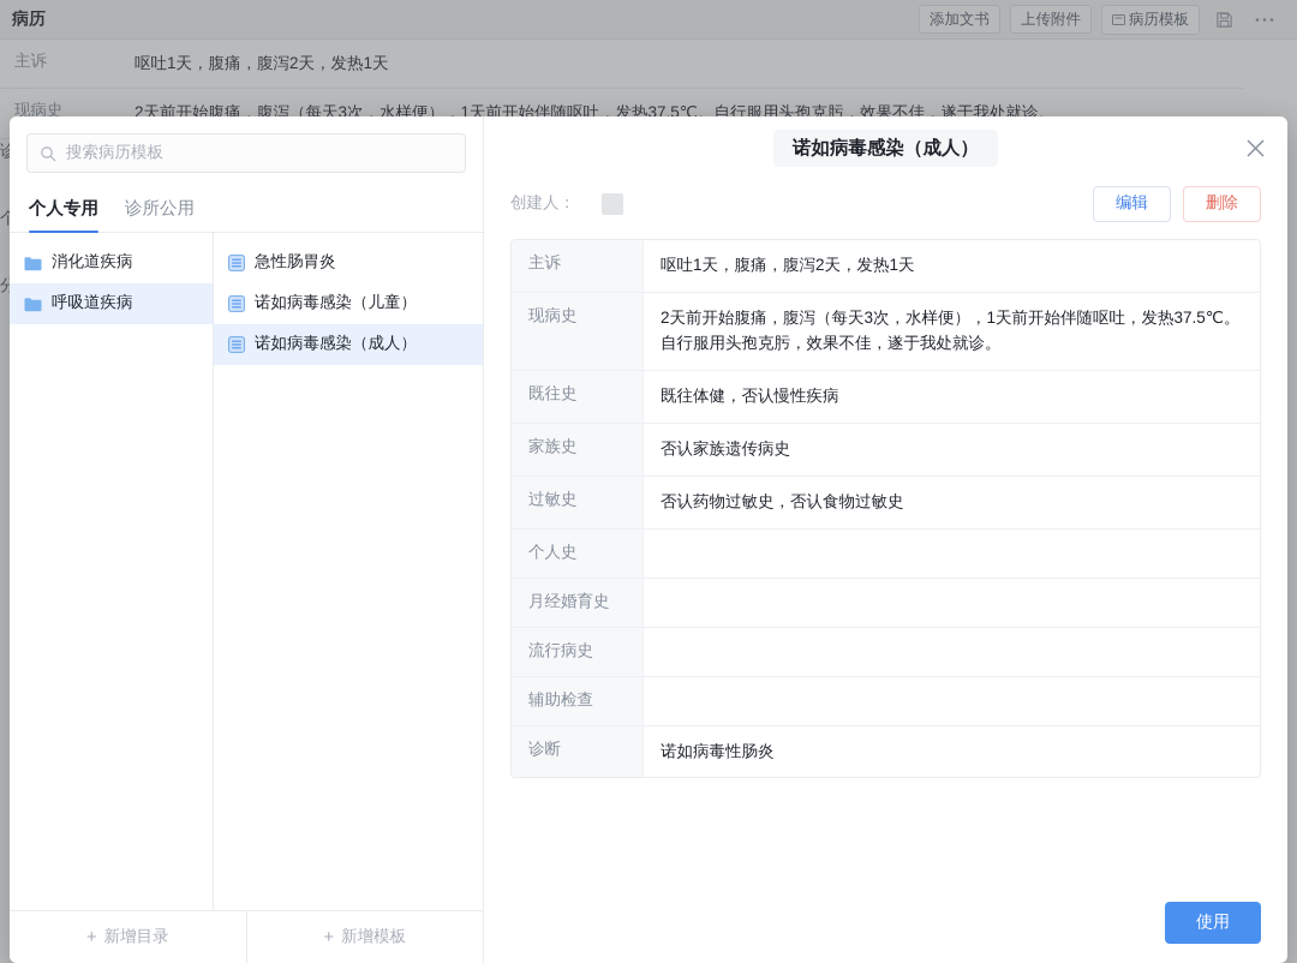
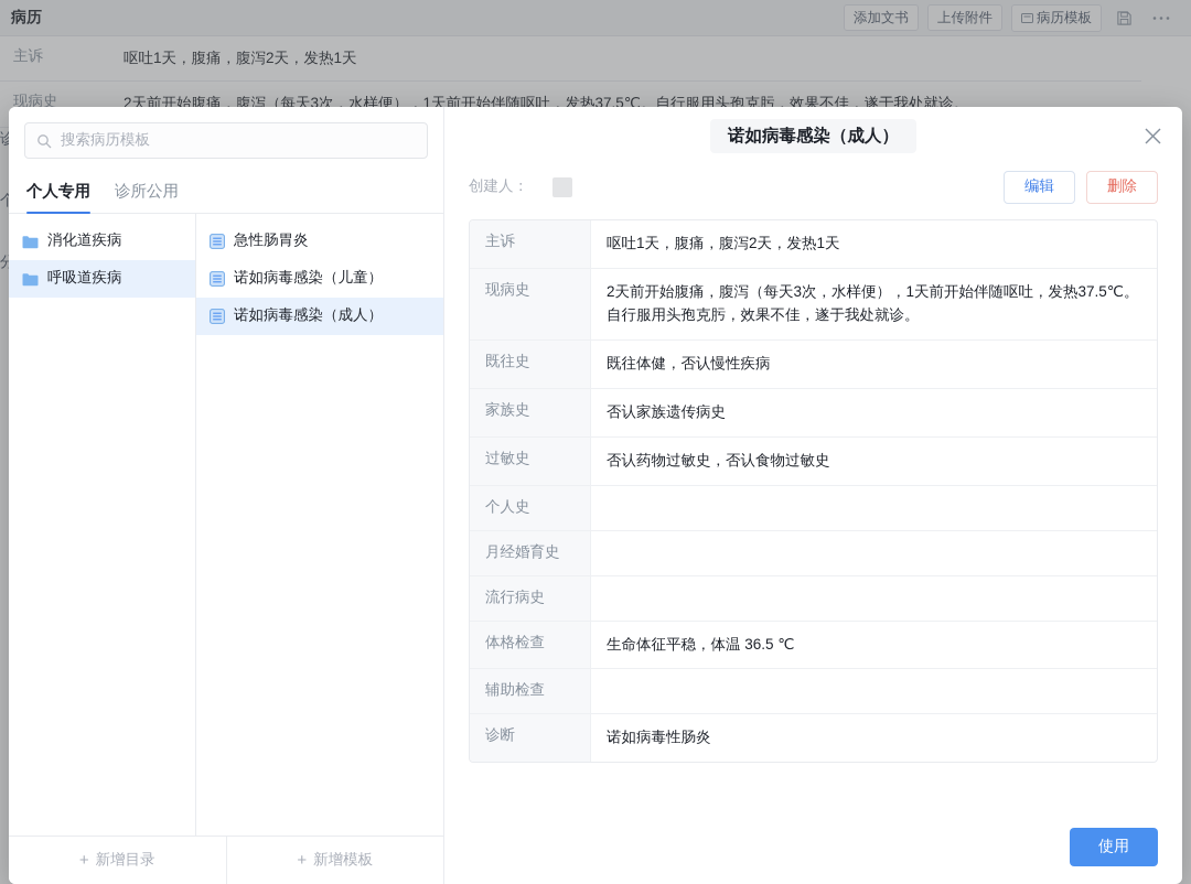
  病历
  添加文书
  上传附件
  病历模板
  主诉
  呕吐1天，腹痛，腹泻2天，发热1天
  现病史
  2天前开始腹痛，腹泻（每天3次，水样便），1天前开始伴随呕吐，发热37.5℃。自行服用头孢克肟，效果不佳，遂于我处就诊。
  诊
  个
  分
  搜索病历模板
  个人专用
  诊所公用
  消化道疾病
  呼吸道疾病
  急性肠胃炎
  诺如病毒感染（儿童）
  诺如病毒感染（成人）
  +
  新增目录
  +
  新增模板
  诺如病毒感染（成人）
  创建人：
  编辑
  删除
  主诉
  呕吐1天，腹痛，腹泻2天，发热1天
  现病史
  2天前开始腹痛，腹泻（每天3次，水样便），1天前开始伴随呕吐，发热37.5℃。自行服用头孢克肟，效果不佳，遂于我处就诊。
  既往史
  既往体健，否认慢性疾病
  家族史
  否认家族遗传病史
  过敏史
  否认药物过敏史，否认食物过敏史
  个人史
  月经婚育史
  流行病史
+ 体格检查
+ 生命体征平稳，体温 36.5 ℃
  辅助检查
  诊断
  诺如病毒性肠炎
  使用
